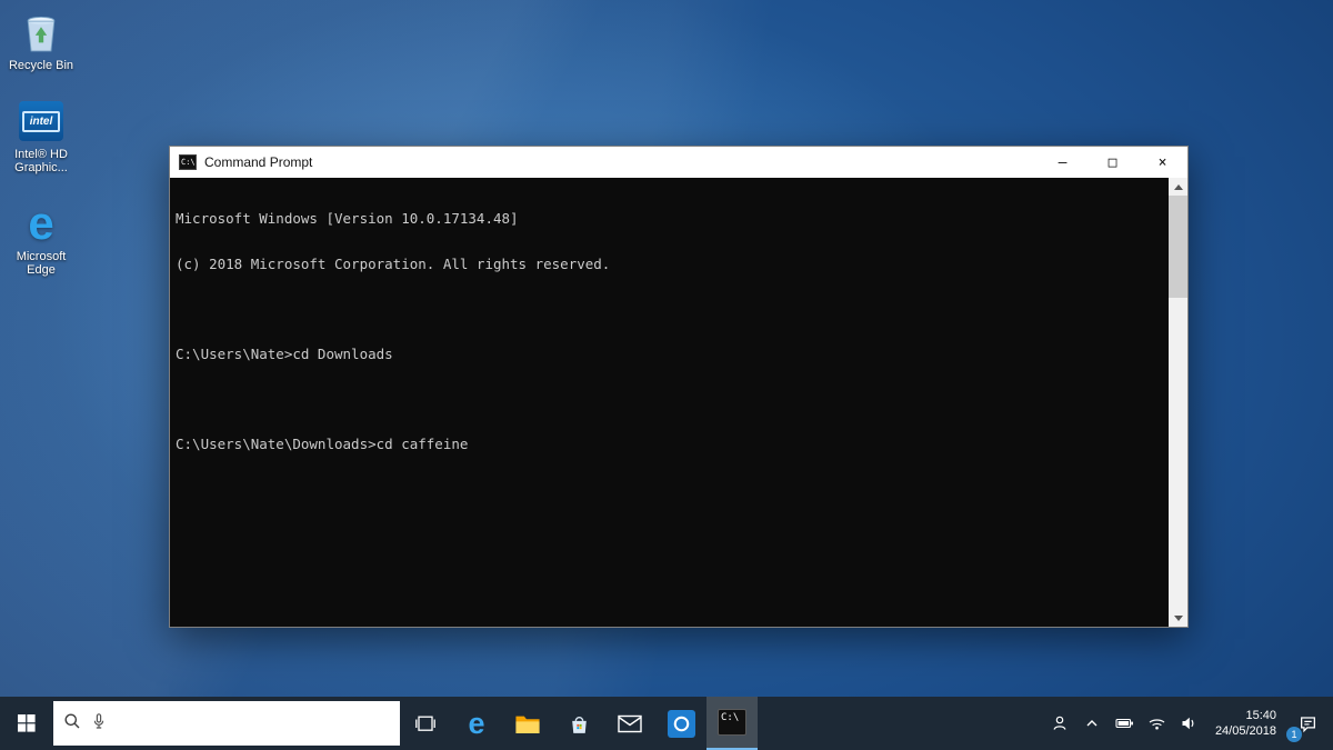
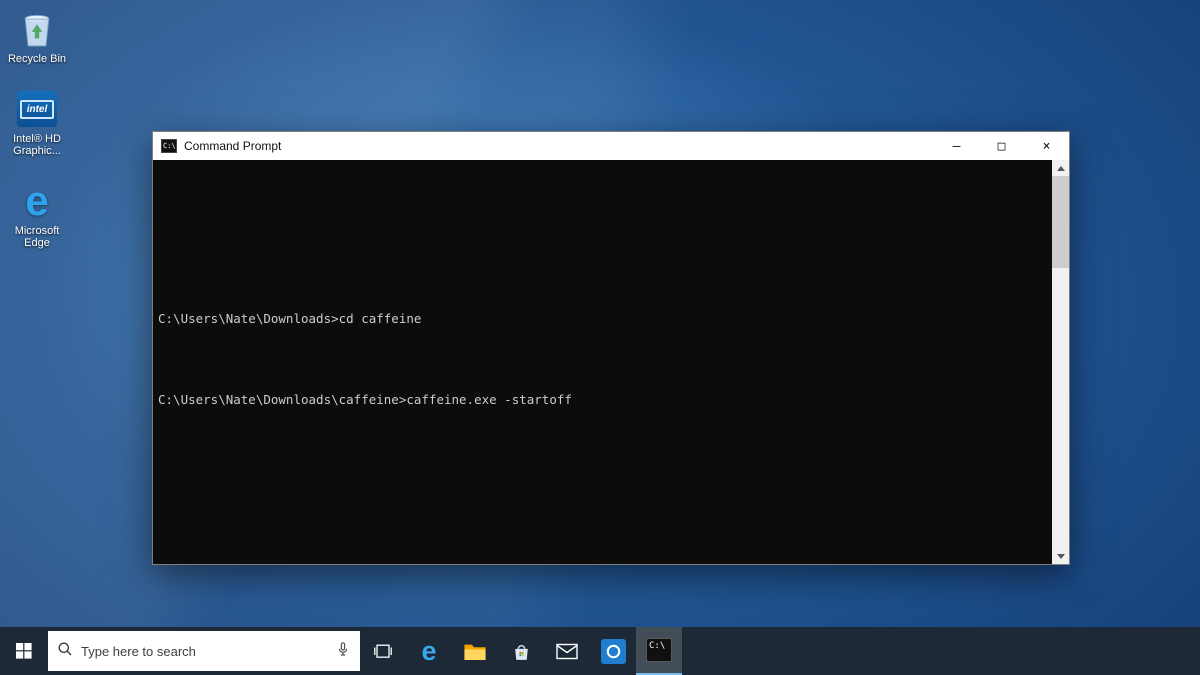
  Recycle Bin
  intel
  Intel® HD
  Graphic...
  e
  Microsoft
  Edge
  C:\
  Command Prompt
  –
  □
  ×
- Microsoft Windows [Version 10.0.17134.48]
- (c) 2018 Microsoft Corporation. All rights reserved.
- C:\Users\Nate>cd Downloads
  C:\Users\Nate\Downloads>cd caffeine
+ C:\Users\Nate\Downloads\caffeine>caffeine.exe -startoff
+ Type here to search
  e
  C:\
- 15:40
- 24/05/2018
- 1
